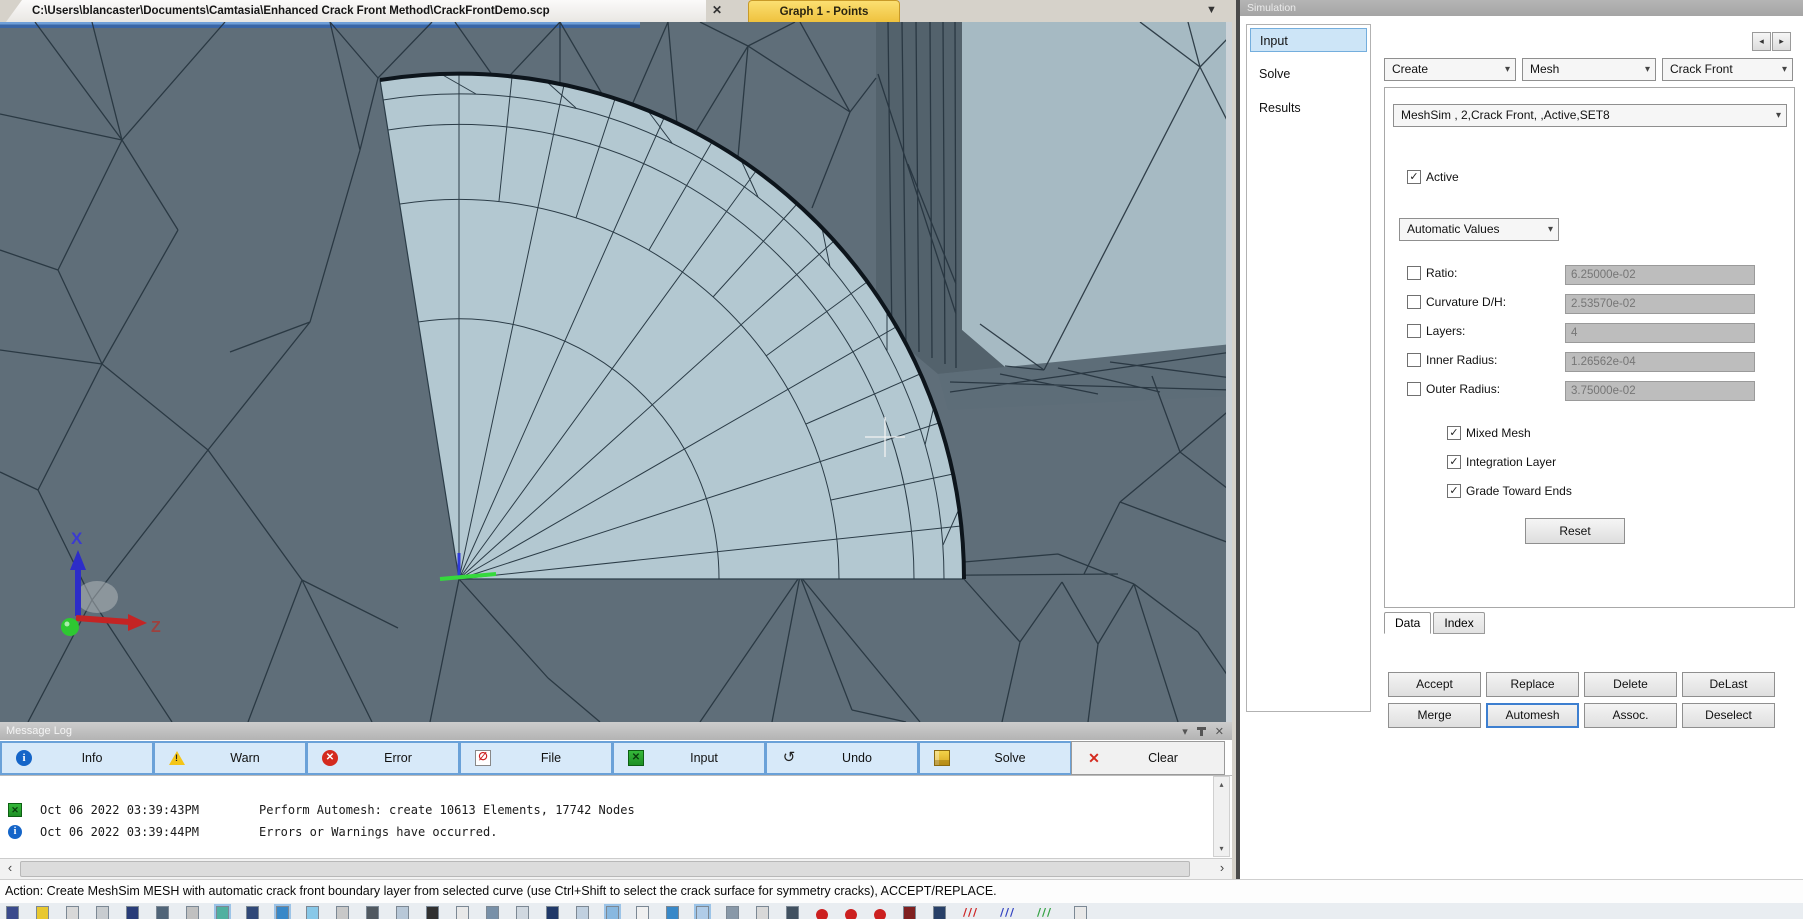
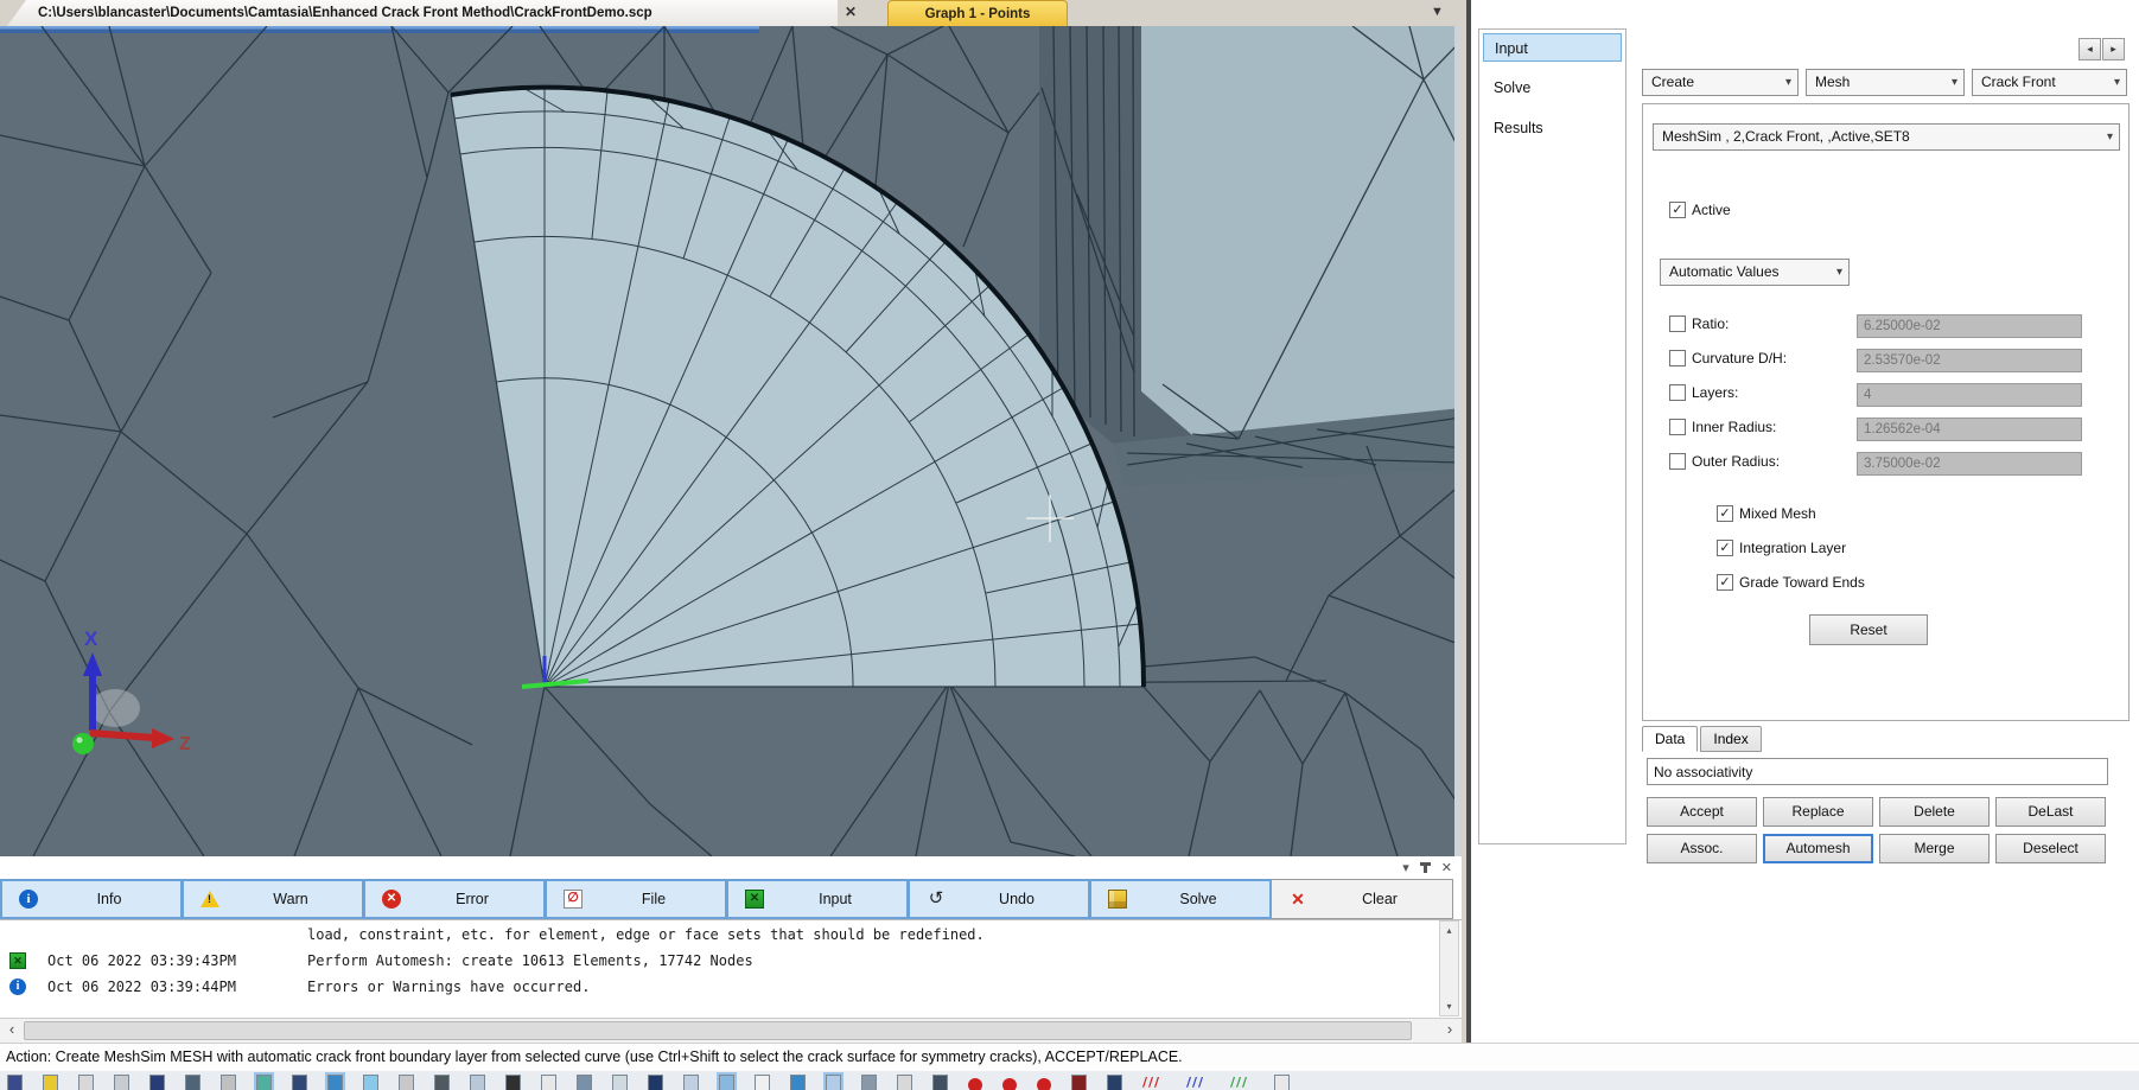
  C:\Users\blancaster\Documents\Camtasia\Enhanced Crack Front Method\CrackFrontDemo.scp
  ✕
  Graph 1 - Points
  ▼
  X
  Z
- Simulation
  Input
  Solve
  Results
  ◂
  ▸
  Create
  ▾
  Mesh
  ▾
  Crack Front
  ▾
  MeshSim , 2,Crack Front, ,Active,SET8
  ▾
  ✓
  Active
  Automatic Values
  ▾
  Ratio:
  6.25000e-02
  Curvature D/H:
  2.53570e-02
  Layers:
  4
  Inner Radius:
  1.26562e-04
  Outer Radius:
  3.75000e-02
  ✓
  Mixed Mesh
  ✓
  Integration Layer
  ✓
  Grade Toward Ends
  Reset
  Data Index
+ No associativity
  Accept
  Replace
  Delete
  DeLast
- Merge
+ Assoc.
  Automesh
- Assoc.
+ Merge
  Deselect
- Message Log
  ▾
  ✕
  i
  Info
  !
  Warn
  ✕
  Error
  ∅
  File
  ✕
  Input
  ↺
  Undo
  Solve
  ✕
  Clear
+ load, constraint, etc. for element, edge or face sets that should be redefined.
  ✕
  Oct 06 2022 03:39:43PM
  Perform Automesh: create 10613 Elements, 17742 Nodes
  i
  Oct 06 2022 03:39:44PM
  Errors or Warnings have occurred.
  ▴
  ▾
  ‹
  ›
  Action: Create MeshSim MESH with automatic crack front boundary layer from selected curve (use Ctrl+Shift to select the crack surface for symmetry cracks), ACCEPT/REPLACE.
  ///
  ///
  ///
